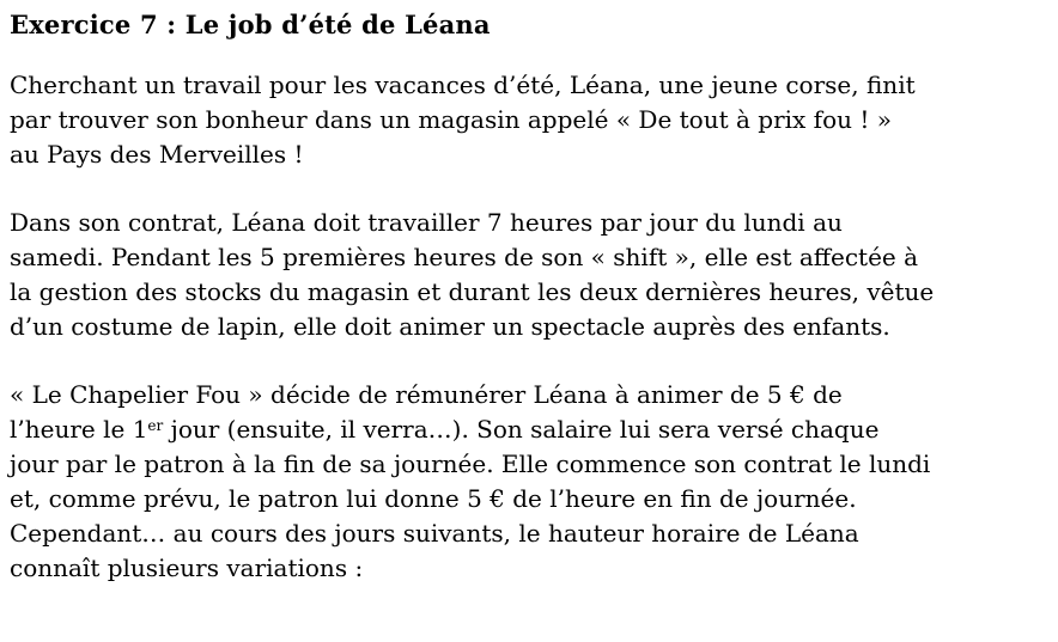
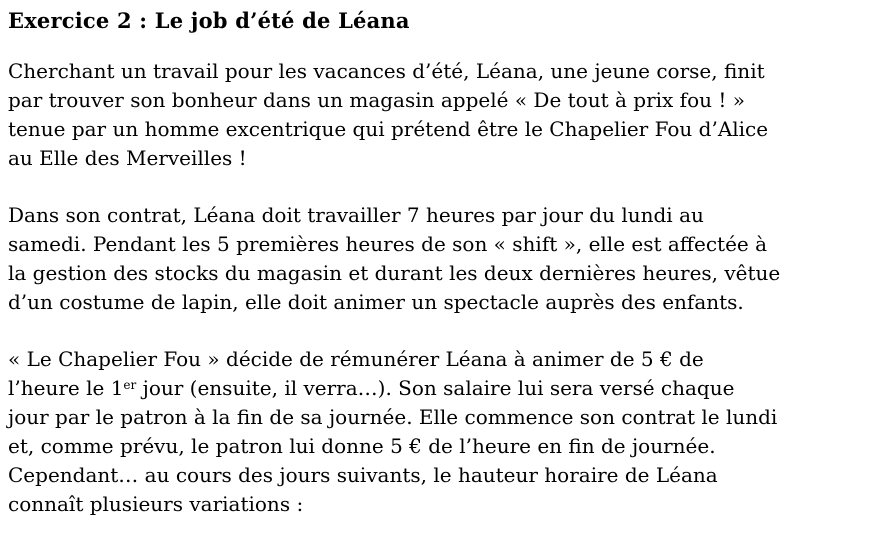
- Exercice 7 : Le job d’été de Léana
+ Exercice 2 : Le job d’été de Léana
  Cherchant un travail pour les vacances d’été, Léana, une jeune corse, finit
  par trouver son bonheur dans un magasin appelé « De tout à prix fou ! »
+ tenue par un homme excentrique qui prétend être le Chapelier Fou d’Alice
- au Pays des Merveilles !
+ au Elle des Merveilles !
  Dans son contrat, Léana doit travailler 7 heures par jour du lundi au
  samedi. Pendant les 5 premières heures de son « shift », elle est affectée à
  la gestion des stocks du magasin et durant les deux dernières heures, vêtue
  d’un costume de lapin, elle doit animer un spectacle auprès des enfants.
  « Le Chapelier Fou » décide de rémunérer Léana à animer de 5 € de
  l’heure le 1er jour (ensuite, il verra…). Son salaire lui sera versé chaque
  jour par le patron à la fin de sa journée. Elle commence son contrat le lundi
  et, comme prévu, le patron lui donne 5 € de l’heure en fin de journée.
  Cependant… au cours des jours suivants, le hauteur horaire de Léana
  connaît plusieurs variations :
